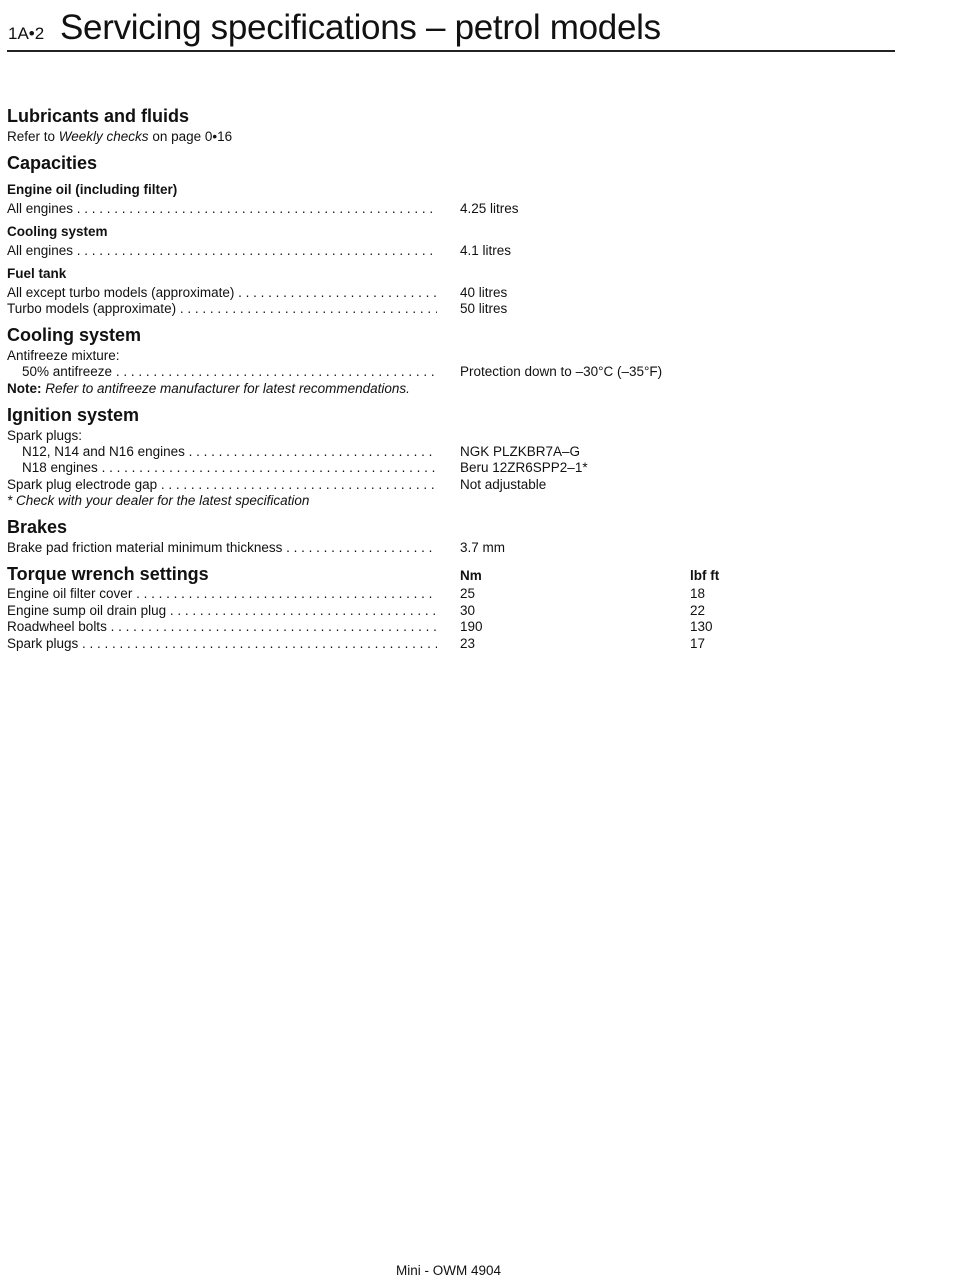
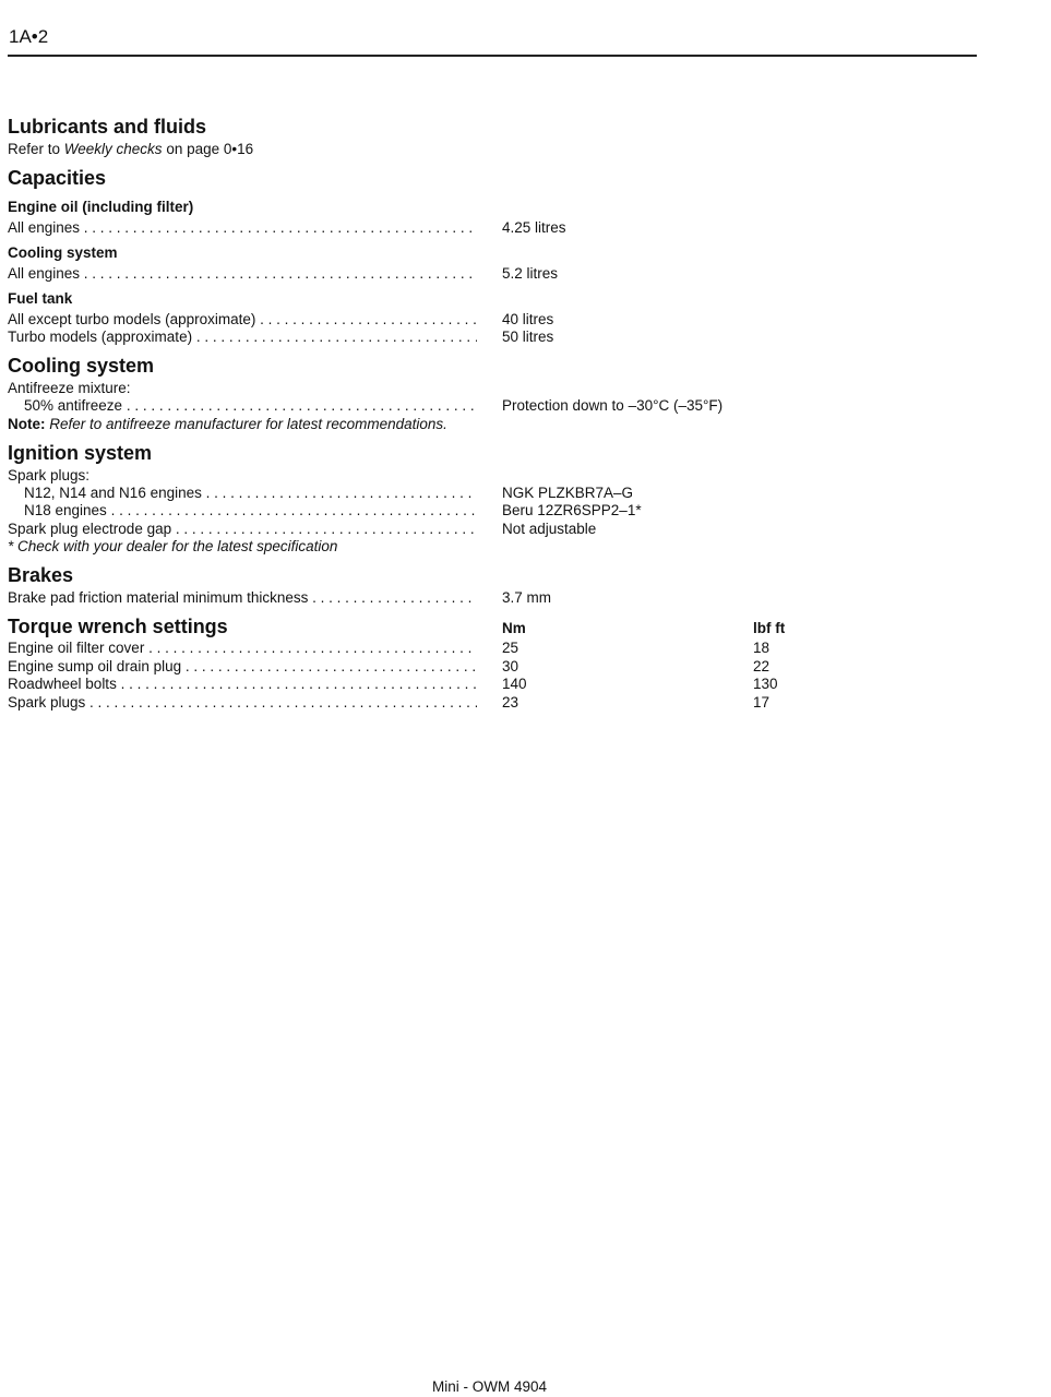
  1A•2
- Servicing specifications – petrol models
  Lubricants and fluids
  Refer to Weekly checks on page 0•16
  Capacities
  Engine oil (including filter)
  All engines
  4.25 litres
  Cooling system
  All engines
- 4.1 litres
+ 5.2 litres
  Fuel tank
  All except turbo models (approximate)
  40 litres
  Turbo models (approximate)
  50 litres
  Cooling system
  Antifreeze mixture:
  50% antifreeze
  Protection down to –30°C (–35°F)
  Note: Refer to antifreeze manufacturer for latest recommendations.
  Ignition system
  Spark plugs:
  N12, N14 and N16 engines
  NGK PLZKBR7A–G
  N18 engines
  Beru 12ZR6SPP2–1*
  Spark plug electrode gap
  Not adjustable
  * Check with your dealer for the latest specification
  Brakes
  Brake pad friction material minimum thickness
  3.7 mm
  Torque wrench settings
  Nm
  lbf ft
  Engine oil filter cover
  25
  18
  Engine sump oil drain plug
  30
  22
  Roadwheel bolts
- 190
+ 140
  130
  Spark plugs
  23
  17
  Mini - OWM 4904
